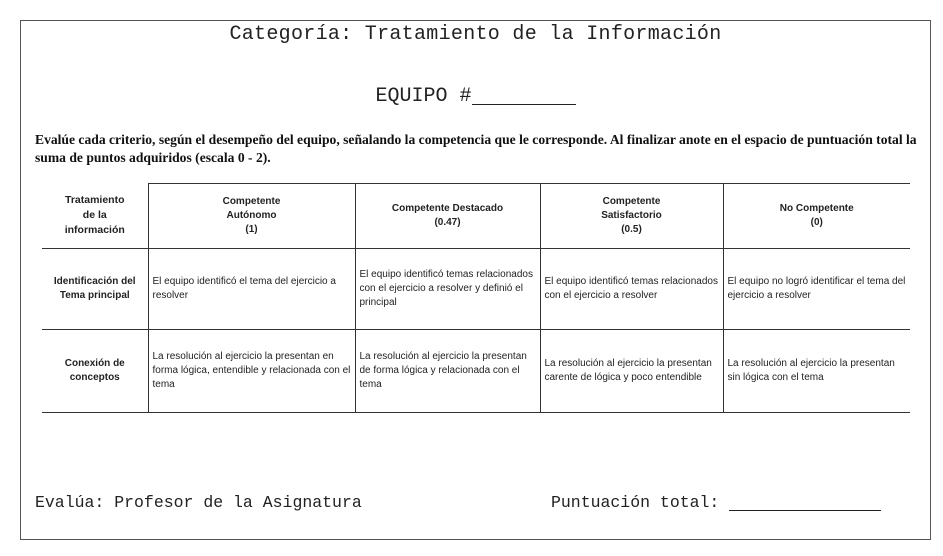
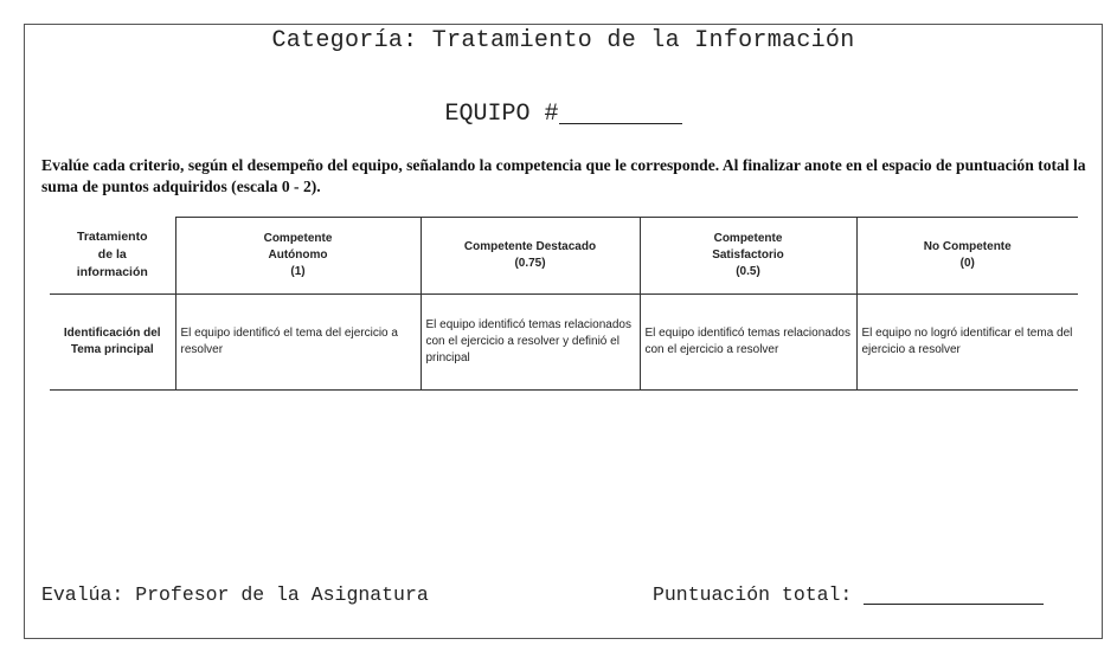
  Categoría: Tratamiento de la Información
  EQUIPO #
  Evalúe cada criterio, según el desempeño del equipo, señalando la competencia que le corresponde. Al finalizar anote en el espacio de puntuación total la suma de puntos adquiridos (escala 0 - 2).
- Tratamiento de la información	Competente Autónomo (1)	Competente Destacado (0.47)	Competente Satisfactorio (0.5)	No Competente (0)
+ Tratamiento de la información	Competente Autónomo (1)	Competente Destacado (0.75)	Competente Satisfactorio (0.5)	No Competente (0)
  Identificación del Tema principal	El equipo identificó el tema del ejercicio a resolver	El equipo identificó temas relacionados con el ejercicio a resolver y definió el principal	El equipo identificó temas relacionados con el ejercicio a resolver	El equipo no logró identificar el tema del ejercicio a resolver
- Conexión de conceptos	La resolución al ejercicio la presentan en forma lógica, entendible y relacionada con el tema	La resolución al ejercicio la presentan de forma lógica y relacionada con el tema	La resolución al ejercicio la presentan carente de lógica y poco entendible	La resolución al ejercicio la presentan sin lógica con el tema
  Evalúa: Profesor de la Asignatura
  Puntuación total:
